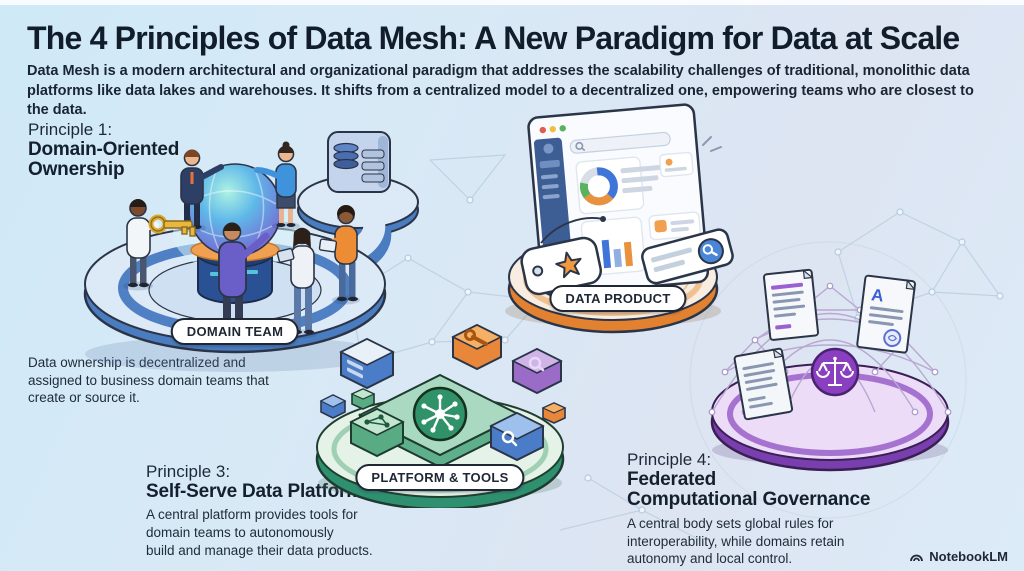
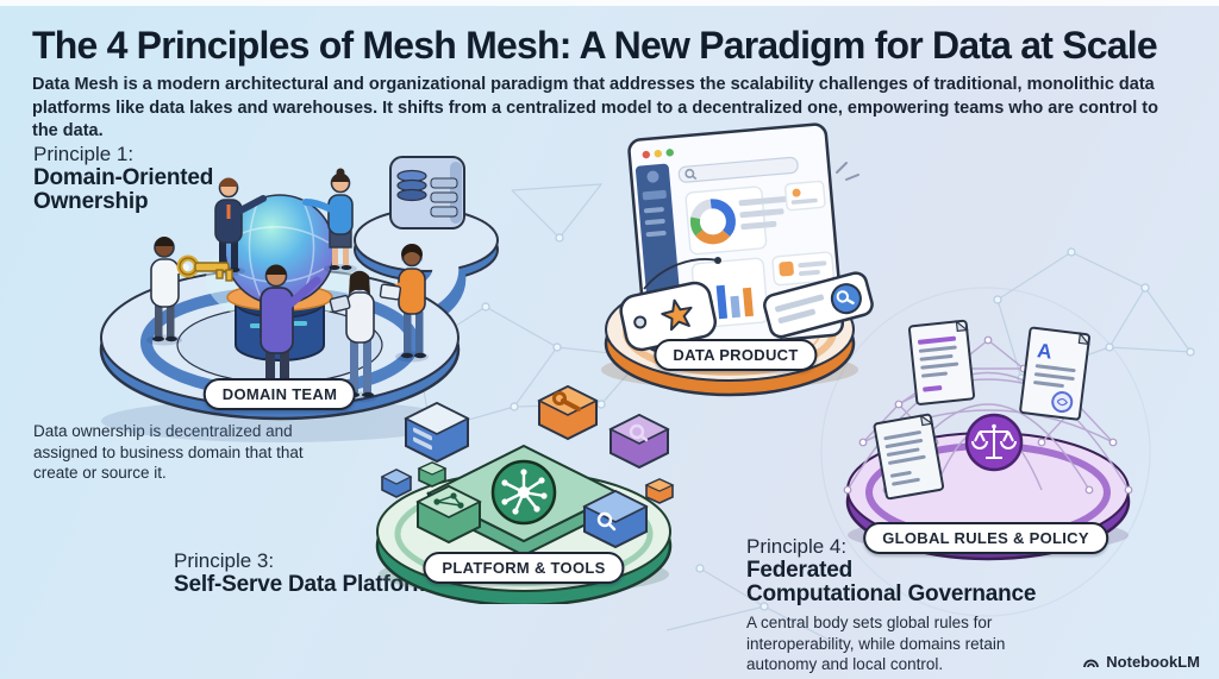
- The 4 Principles of Data Mesh: A New Paradigm for Data at Scale
+ The 4 Principles of Mesh Mesh: A New Paradigm for Data at Scale
- Data Mesh is a modern architectural and organizational paradigm that addresses the scalability challenges of traditional, monolithic data platforms like data lakes and warehouses. It shifts from a centralized model to a decentralized one, empowering teams who are closest to the data.
+ Data Mesh is a modern architectural and organizational paradigm that addresses the scalability challenges of traditional, monolithic data platforms like data lakes and warehouses. It shifts from a centralized model to a decentralized one, empowering teams who are control to the data.
  Principle 1:
  Domain-Oriented
  Ownership
- Data ownership is decentralized and assigned to business domain teams that create or source it.
+ Data ownership is decentralized and assigned to business domain that that create or source it.
  Principle 3:
  Self-Serve Data Platfor
- A central platform provides tools for
- domain teams to autonomously
- build and manage their data products.
  Principle 4:
  Federated
  Computational Governance
  A central body sets global rules for
  interoperability, while domains retain
  autonomy and local control.
  DOMAIN TEAM
  DATA PRODUCT
  PLATFORM & TOOLS
+ GLOBAL RULES & POLICY
  NotebookLM
